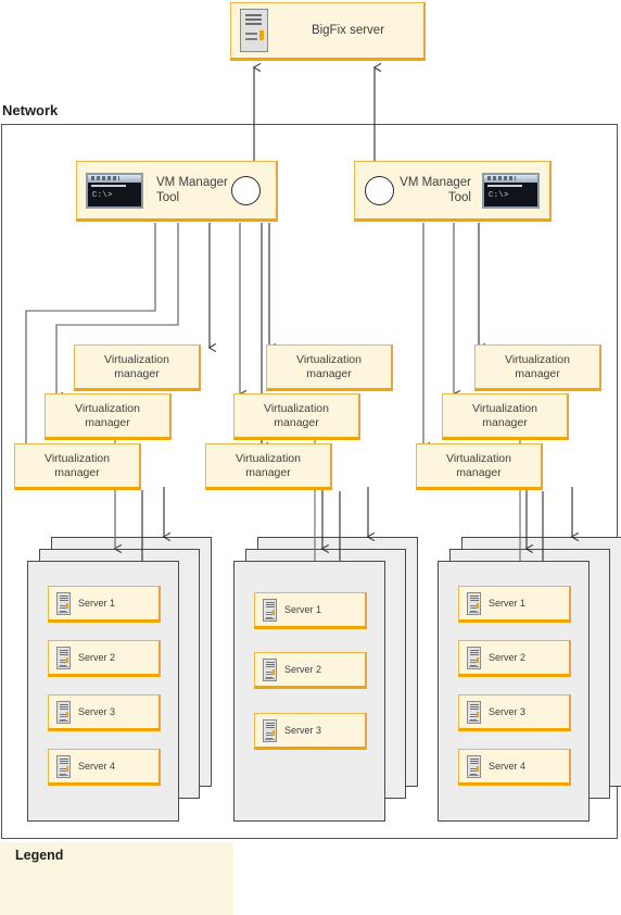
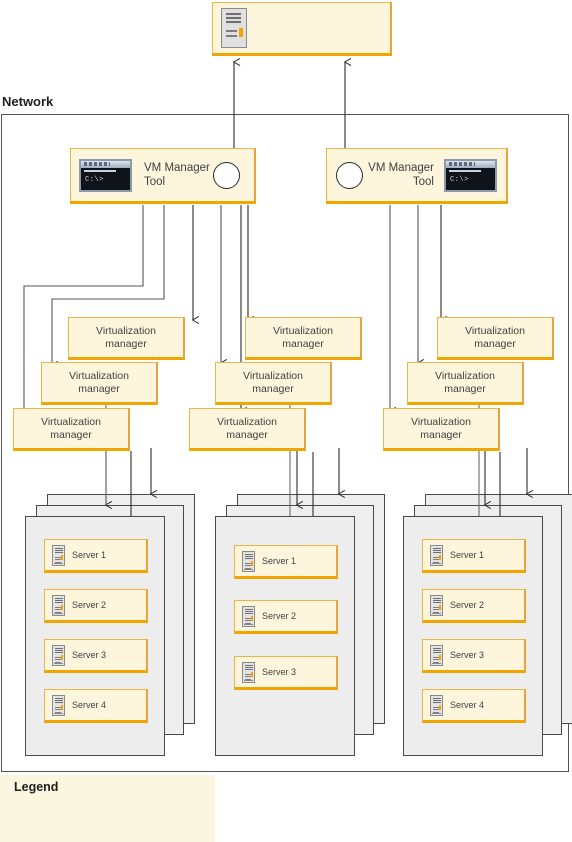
  Network
- BigFix server
  C:\>
  VM Manager
  Tool
  VM Manager
  Tool
  C:\>
  Virtualization
  manager
  Virtualization
  manager
  Virtualization
  manager
  Virtualization
  manager
  Virtualization
  manager
  Virtualization
  manager
  Virtualization
  manager
  Virtualization
  manager
  Virtualization
  manager
  Server 1
  Server 2
  Server 3
  Server 4
  Server 1
  Server 2
  Server 3
  Server 1
  Server 2
  Server 3
  Server 4
  Legend
